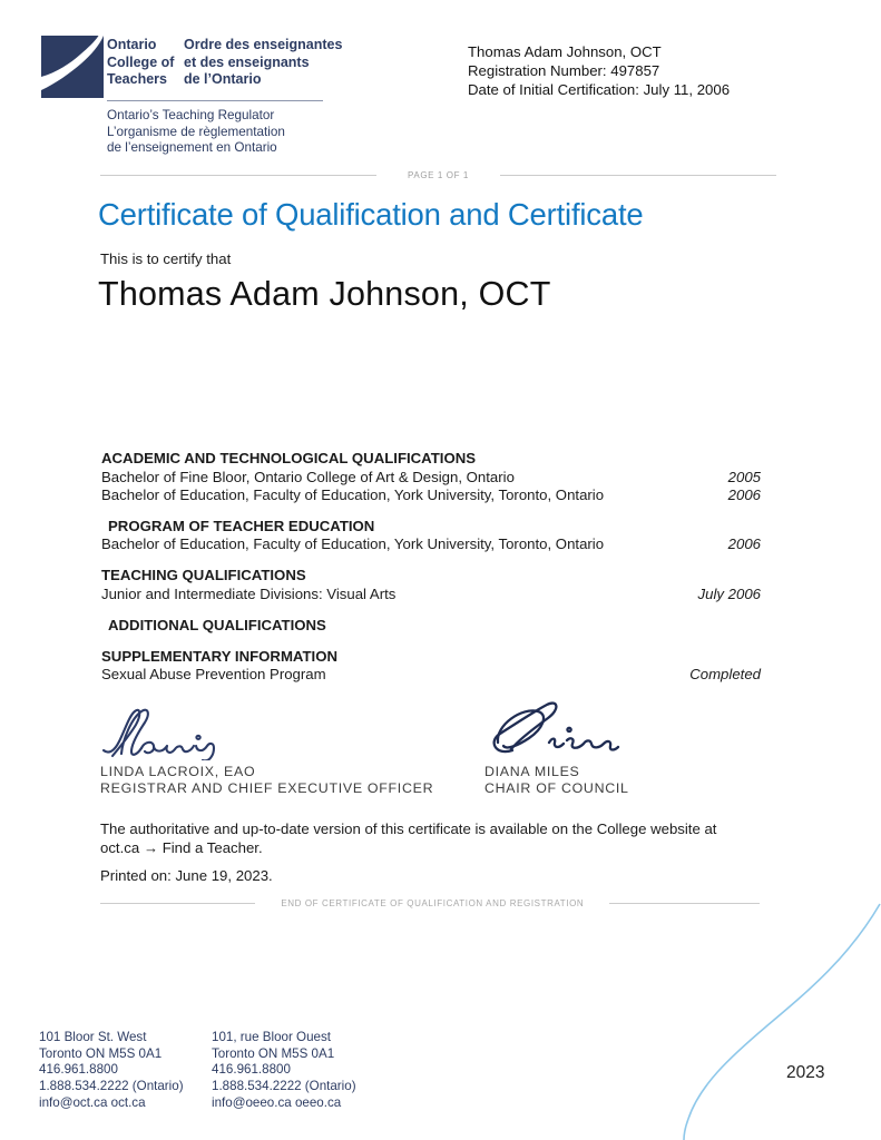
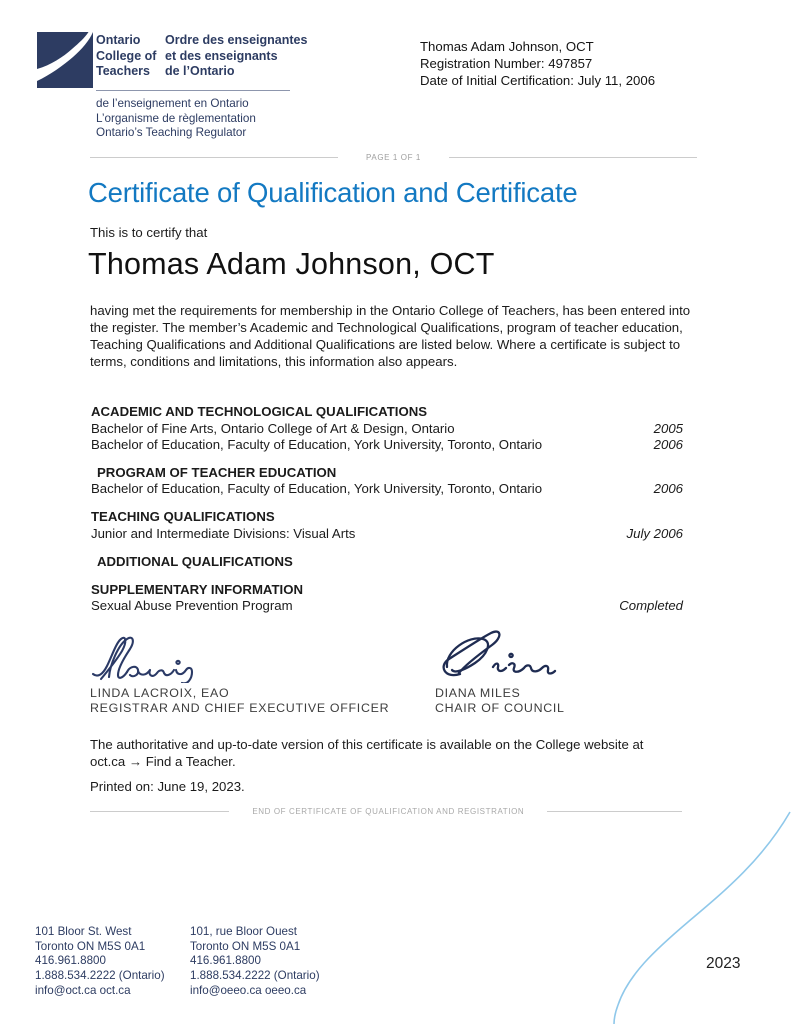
  Ontario
  College of
  Teachers
  Ordre des enseignantes
  et des enseignants
  de l’Ontario
- Ontario’s Teaching Regulator
+ de l’enseignement en Ontario
  L’organisme de règlementation
- de l’enseignement en Ontario
+ Ontario’s Teaching Regulator
  Thomas Adam Johnson, OCT
  Registration Number: 497857
  Date of Initial Certification: July 11, 2006
  PAGE 1 OF 1
  Certificate of Qualification and Certificate
  This is to certify that
  Thomas Adam Johnson, OCT
+ having met the requirements for membership in the Ontario College of Teachers, has been entered into the register. The member’s Academic and Technological Qualifications, program of teacher education, Teaching Qualifications and Additional Qualifications are listed below. Where a certificate is subject to terms, conditions and limitations, this information also appears.
  ACADEMIC AND TECHNOLOGICAL QUALIFICATIONS
- Bachelor of Fine Bloor, Ontario College of Art & Design, Ontario
+ Bachelor of Fine Arts, Ontario College of Art & Design, Ontario
  2005
  Bachelor of Education, Faculty of Education, York University, Toronto, Ontario
  2006
  PROGRAM OF TEACHER EDUCATION
  Bachelor of Education, Faculty of Education, York University, Toronto, Ontario
  2006
  TEACHING QUALIFICATIONS
  Junior and Intermediate Divisions: Visual Arts
  July 2006
  ADDITIONAL QUALIFICATIONS
  SUPPLEMENTARY INFORMATION
  Sexual Abuse Prevention Program
  Completed
  LINDA LACROIX, EAO
  REGISTRAR AND CHIEF EXECUTIVE OFFICER
  DIANA MILES
  CHAIR OF COUNCIL
  The authoritative and up-to-date version of this certificate is available on the College website at
  oct.ca → Find a Teacher.
  Printed on: June 19, 2023.
  END OF CERTIFICATE OF QUALIFICATION AND REGISTRATION
  101 Bloor St. West
  Toronto ON M5S 0A1
  416.961.8800
  1.888.534.2222 (Ontario)
  info@oct.ca oct.ca
  101, rue Bloor Ouest
  Toronto ON M5S 0A1
  416.961.8800
  1.888.534.2222 (Ontario)
  info@oeeo.ca oeeo.ca
  2023
